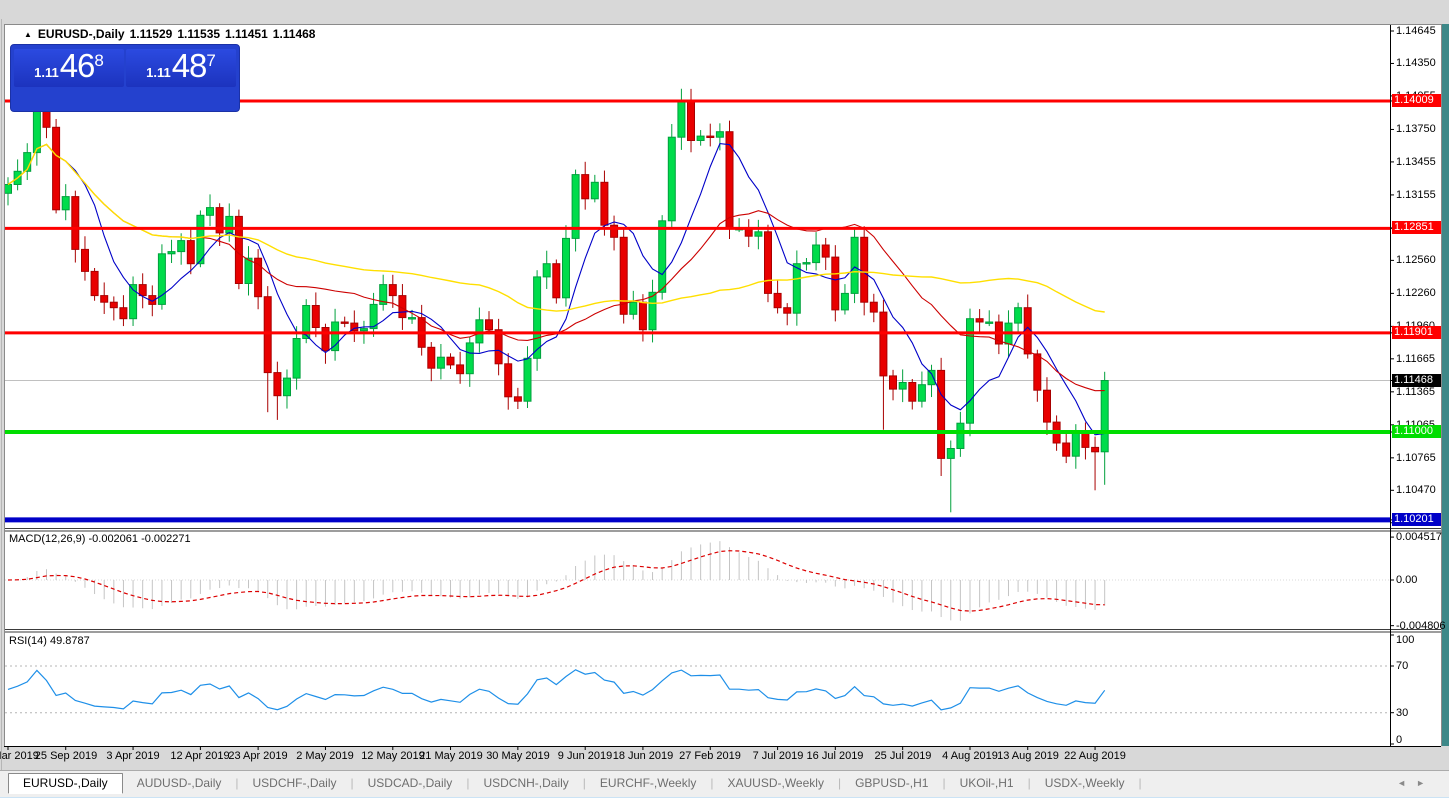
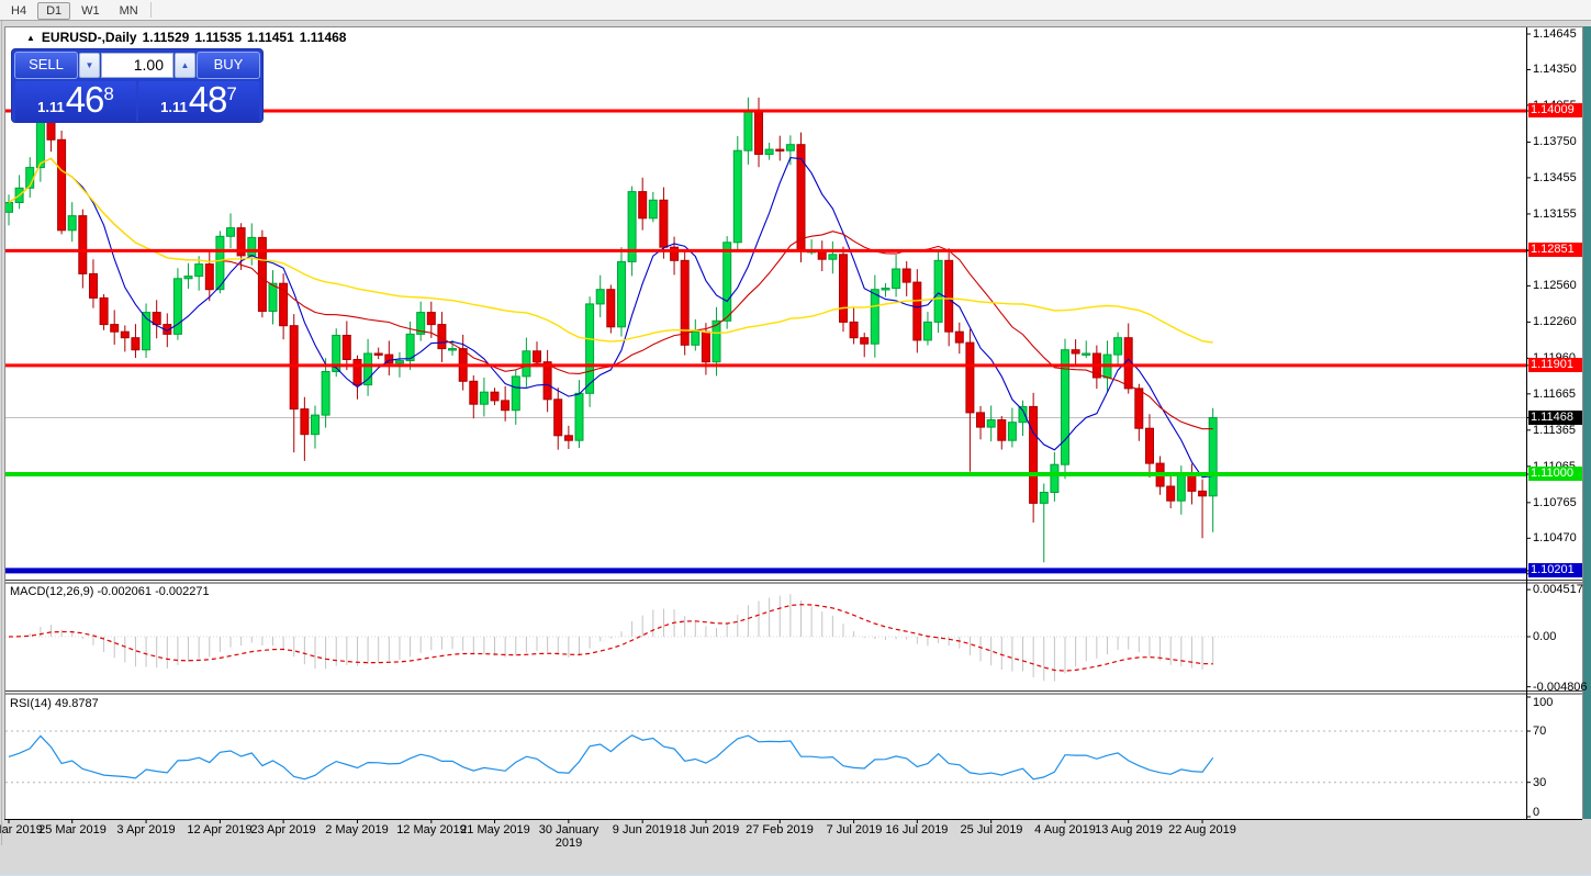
+ H4 D1 W1 MN
  ▲ EURUSD-,Daily 1.11529 1.11535 1.11451 1.11468
+ SELL
+ ▼
+ 1.00
+ ▲
+ BUY
  1.11
  46
  8
  1.11
  48
  7
  MACD(12,26,9) -0.002061 -0.002271
  RSI(14) 49.8787
  1.14645
  1.14350
  1.13750
  1.13455
  1.13155
  1.12560
  1.12260
  1.11665
  1.11365
  1.10765
  1.10470
  1.14009
  1.12851
  1.11901
  1.11468
  1.11000
  1.10201
  0.004517
  0.00
  -0.004806
  100
  70
  30
  0
- 25 Sep 2019
+ 25 Mar 2019
  3 Apr 2019
  12 Apr 2019
  23 Apr 2019
  2 May 2019
  12 May 2019
  21 May 2019
- 30 May 2019
+ 30 January 2019
  9 Jun 2019
  18 Jun 2019
  27 Feb 2019
  7 Jul 2019
  16 Jul 2019
  25 Jul 2019
  4 Aug 2019
  13 Aug 2019
  22 Aug 2019
- EURUSD-,Daily AUDUSD-,Daily | USDCHF-,Daily | USDCAD-,Daily | USDCNH-,Daily | EURCHF-,Weekly | XAUUSD-,Weekly | GBPUSD-,H1 | UKOil-,H1 | USDX-,Weekly |
- ◄►
